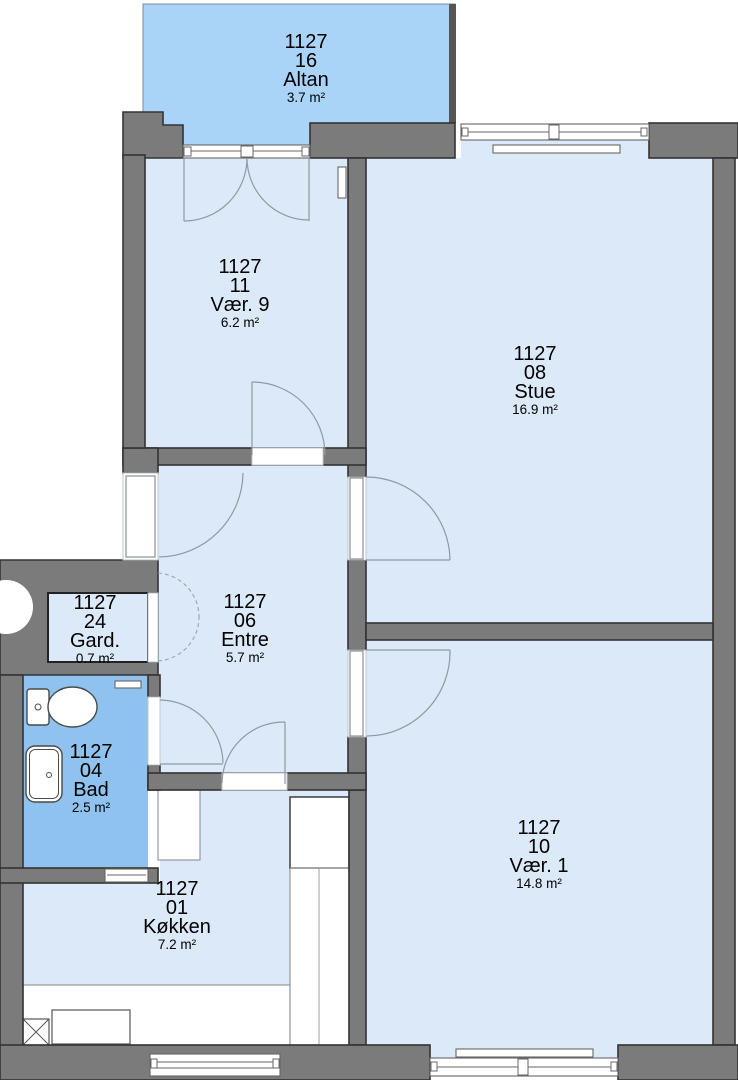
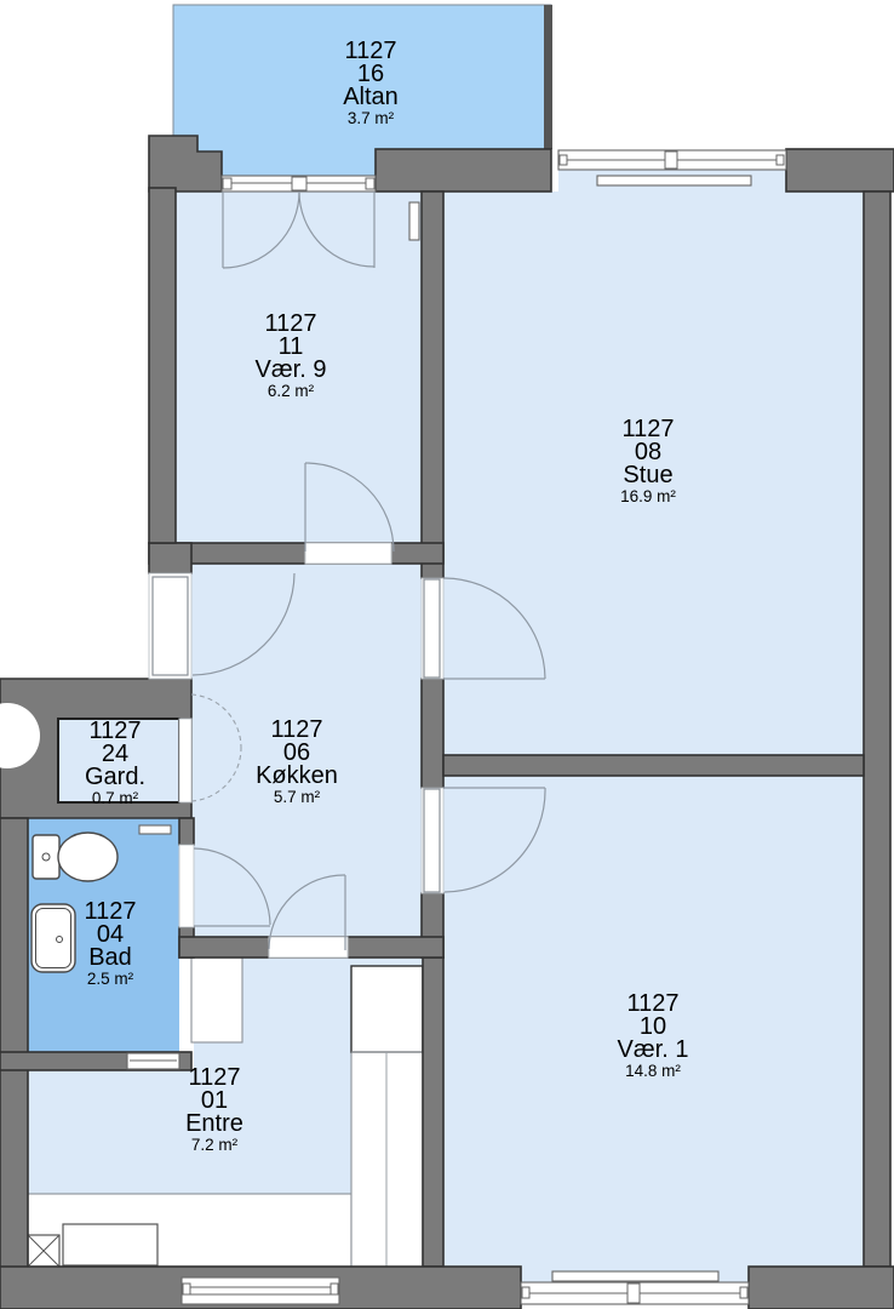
  1127
  16
  Altan
  3.7 m²
  1127
  11
  Vær. 9
  6.2 m²
  1127
  08
  Stue
  16.9 m²
  1127
  24
  Gard.
  0.7 m²
  1127
  06
- Entre
+ Køkken
  5.7 m²
  1127
  04
  Bad
  2.5 m²
  1127
  01
- Køkken
+ Entre
  7.2 m²
  1127
  10
  Vær. 1
  14.8 m²
